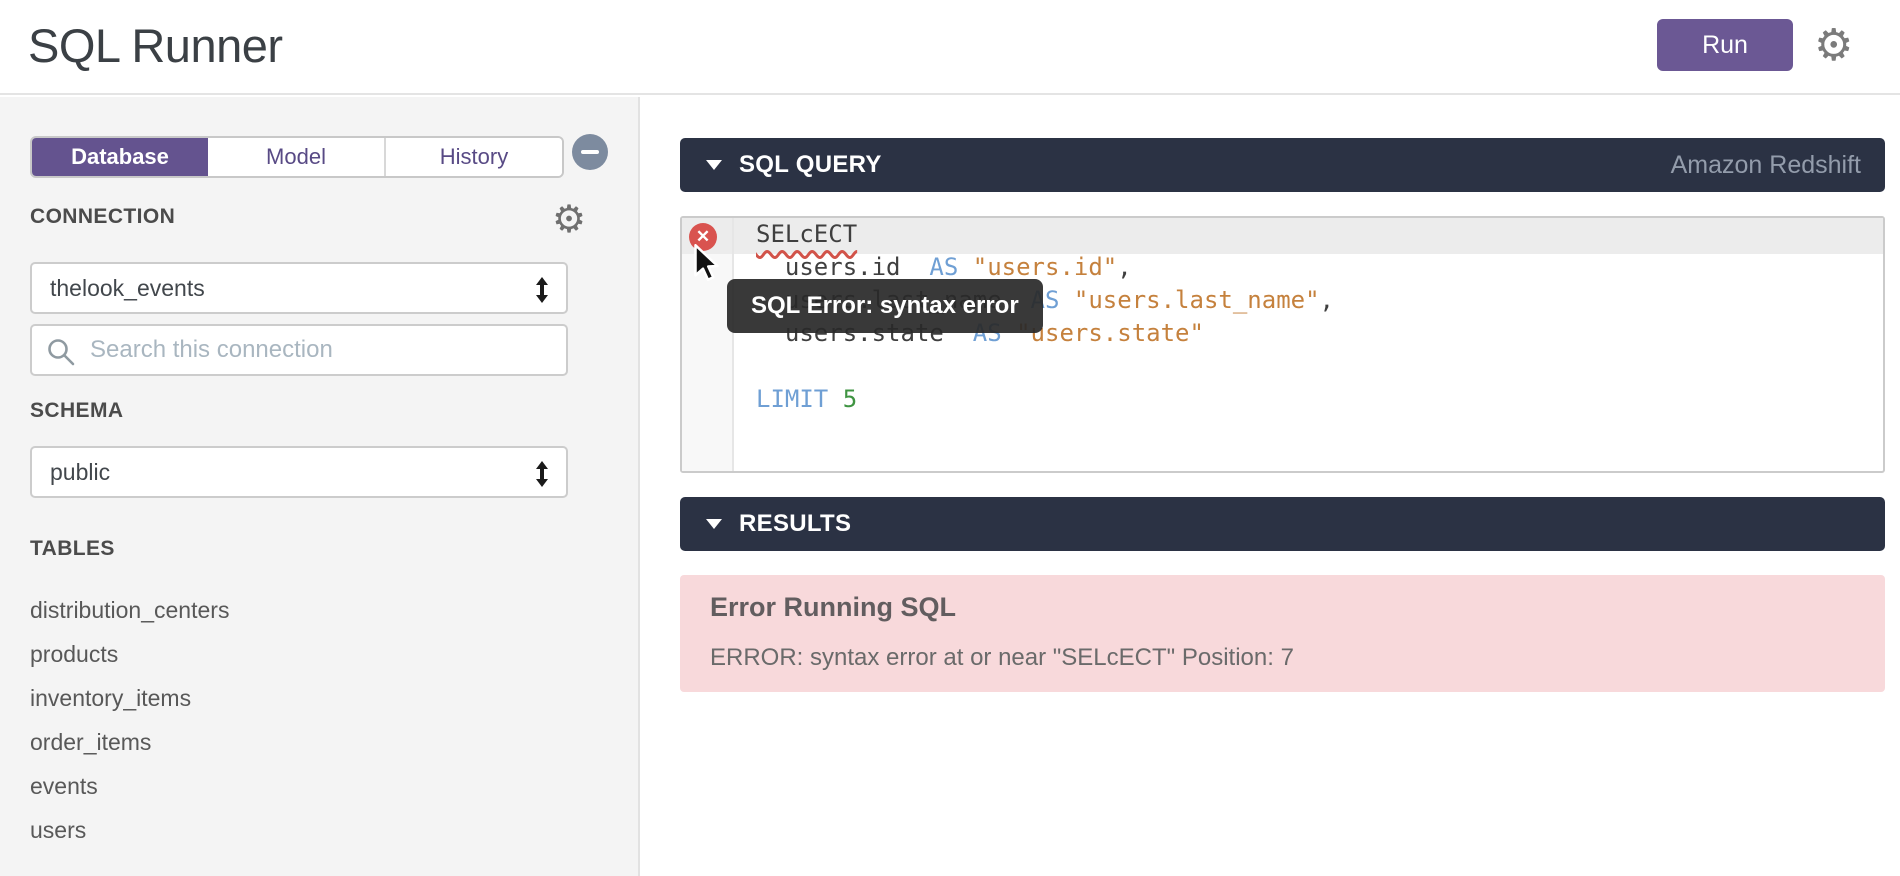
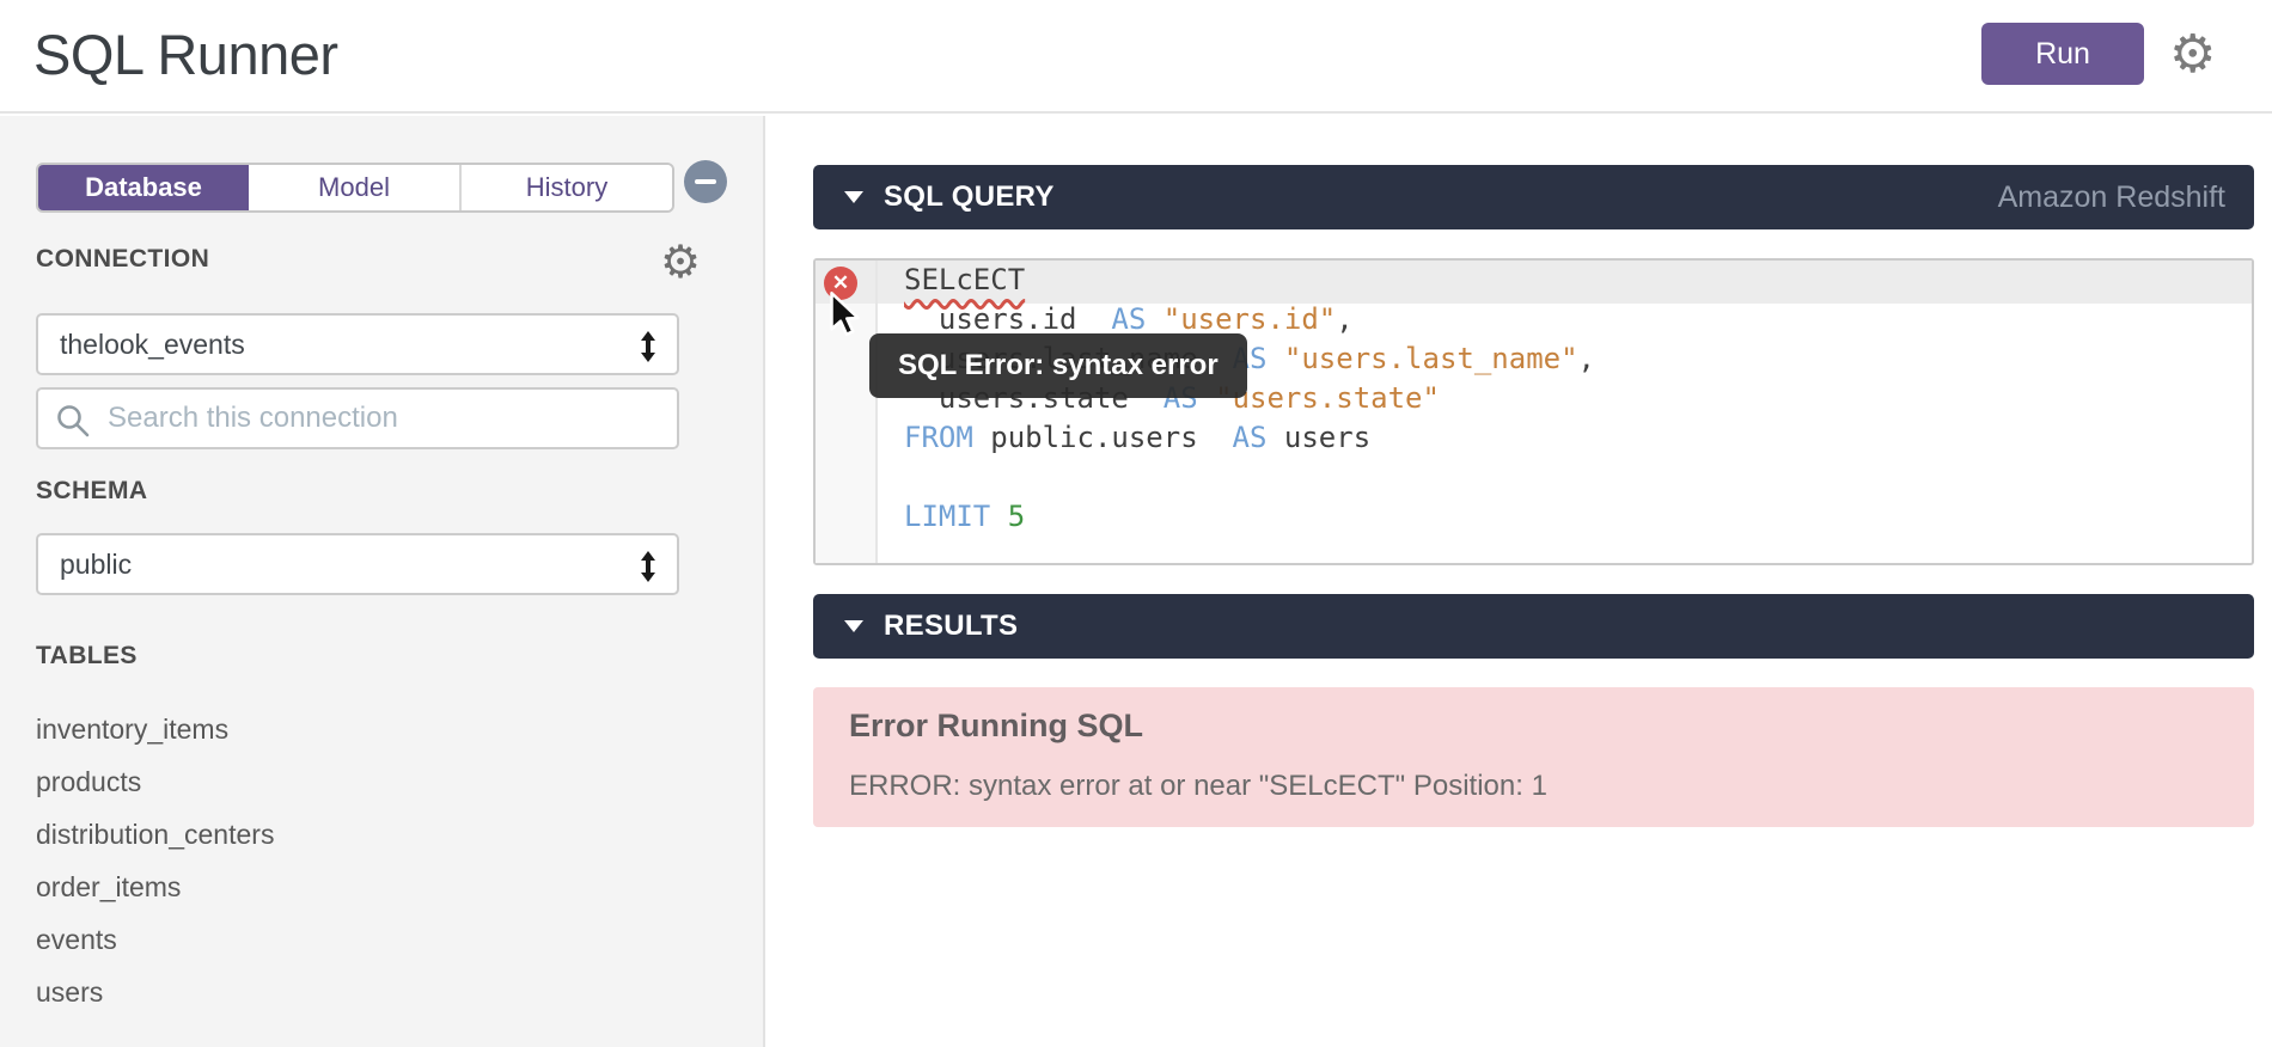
  SQL Runner
  Run
  ⚙
  Database
  Model
  History
  CONNECTION
  ⚙
  thelook_events
  Search this connection
  SCHEMA
  public
  TABLES
- distribution_centers
+ inventory_items
  products
- inventory_items
+ distribution_centers
  order_items
  events
  users
  SQL QUERY
  Amazon Redshift
  ✕
  SELcECT
  users.id AS "users.id",
  users.state AS "users.state"
+ FROM public.users AS users
  LIMIT 5
  SQL Error: syntax error
  RESULTS
  Error Running SQL
- ERROR: syntax error at or near "SELcECT" Position: 7
+ ERROR: syntax error at or near "SELcECT" Position: 1
